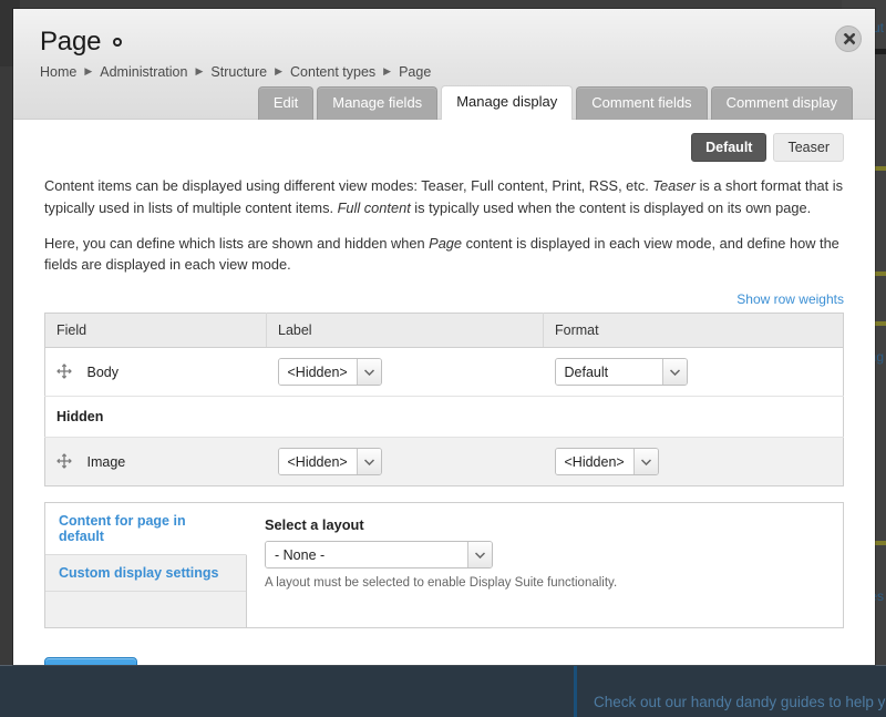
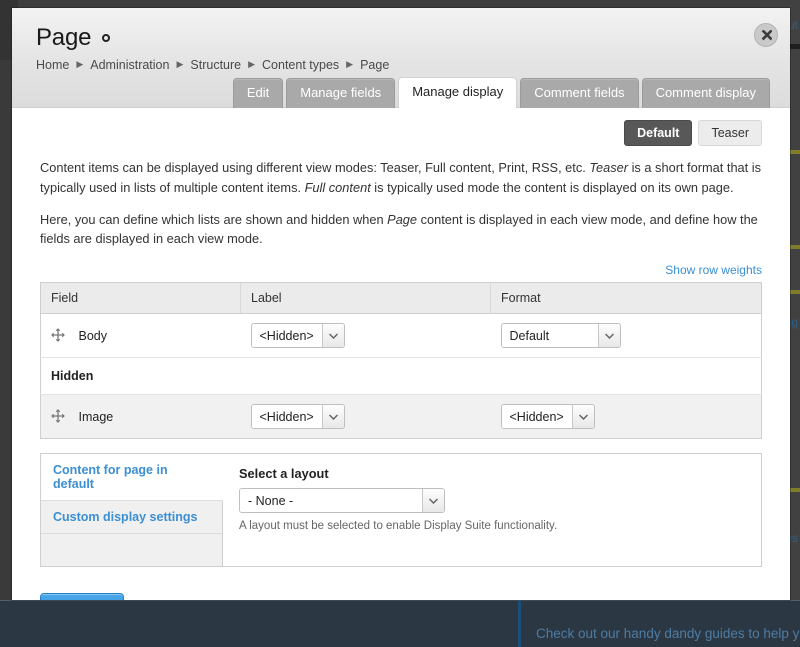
  ut
  Check out our handy dandy guides to help y
  Page
  Home
  ▶
  Administration
  ▶
  Structure
  ▶
  Content types
  ▶
  Page
  Edit
  Manage fields
  Manage display
  Comment fields
  Comment display
  Default
  Teaser
- Content items can be displayed using different view modes: Teaser, Full content, Print, RSS, etc. Teaser is a short format that is typically used in lists of multiple content items. Full content is typically used when the content is displayed on its own page.
+ Content items can be displayed using different view modes: Teaser, Full content, Print, RSS, etc. Teaser is a short format that is typically used in lists of multiple content items. Full content is typically used mode the content is displayed on its own page.
  Here, you can define which lists are shown and hidden when Page content is displayed in each view mode, and define how the fields are displayed in each view mode.
  Show row weights
  Field	Label	Format
  Body	<Hidden>	Default
  Hidden
  Image	<Hidden>	<Hidden>
  Content for page in default
  Custom display settings
  Select a layout
  - None -
  A layout must be selected to enable Display Suite functionality.
